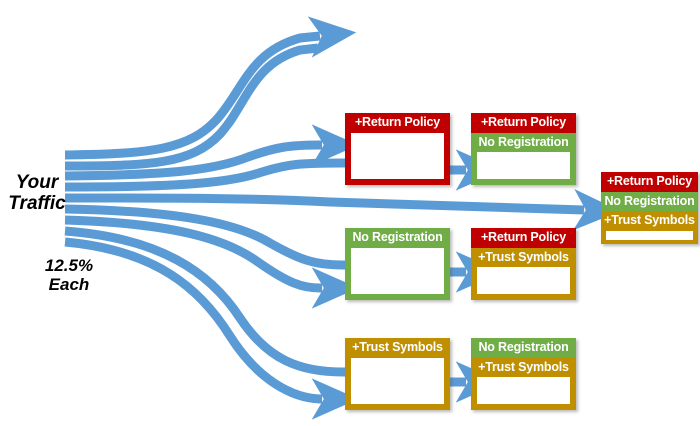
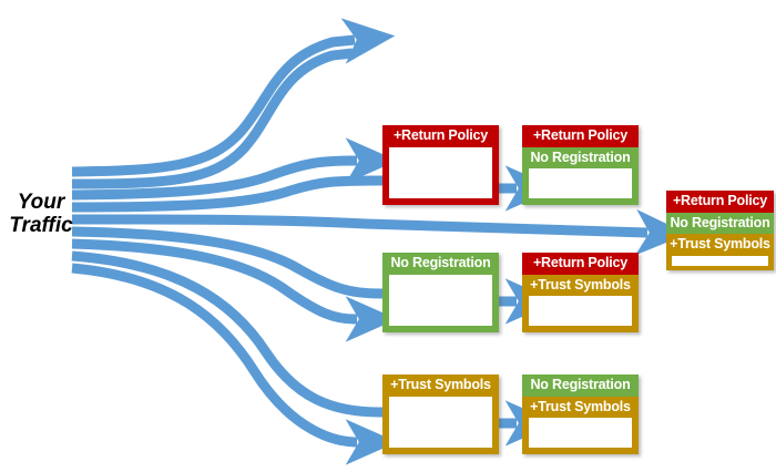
  Your
  Traffic
- 12.5%
- Each
  +Return Policy
  No Registration
  +Trust Symbols
  +Return Policy
  No Registration
  +Return Policy
  +Trust Symbols
  No Registration
  +Trust Symbols
  +Return Policy
  No Registration
  +Trust Symbols
